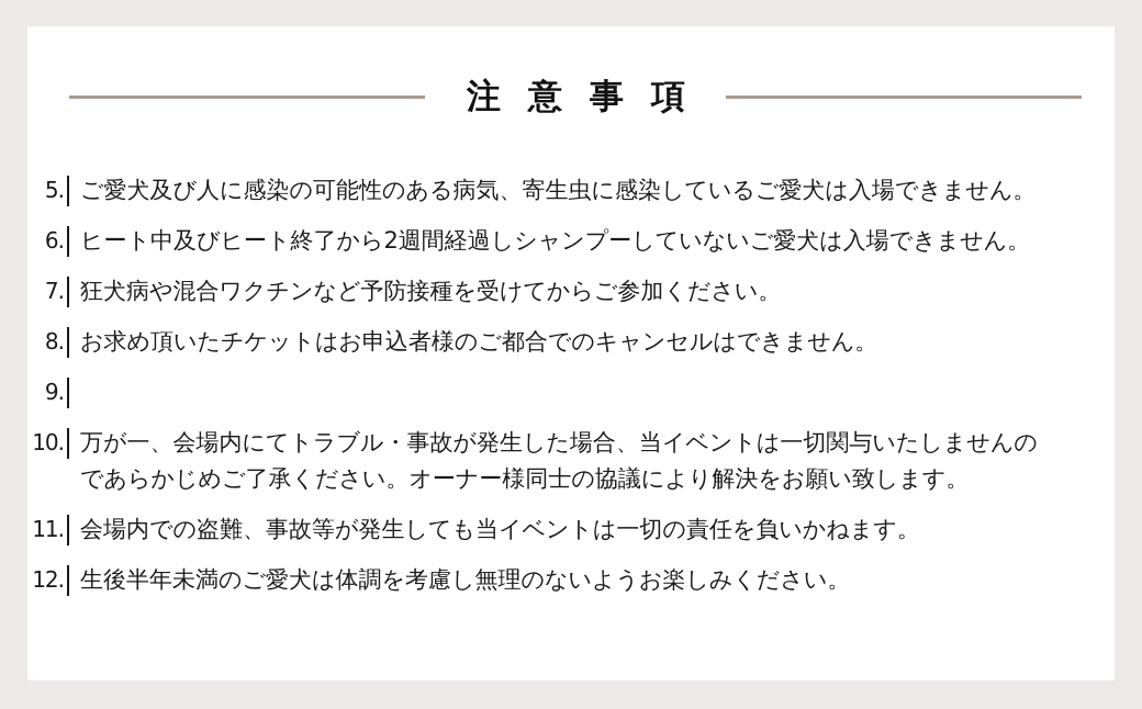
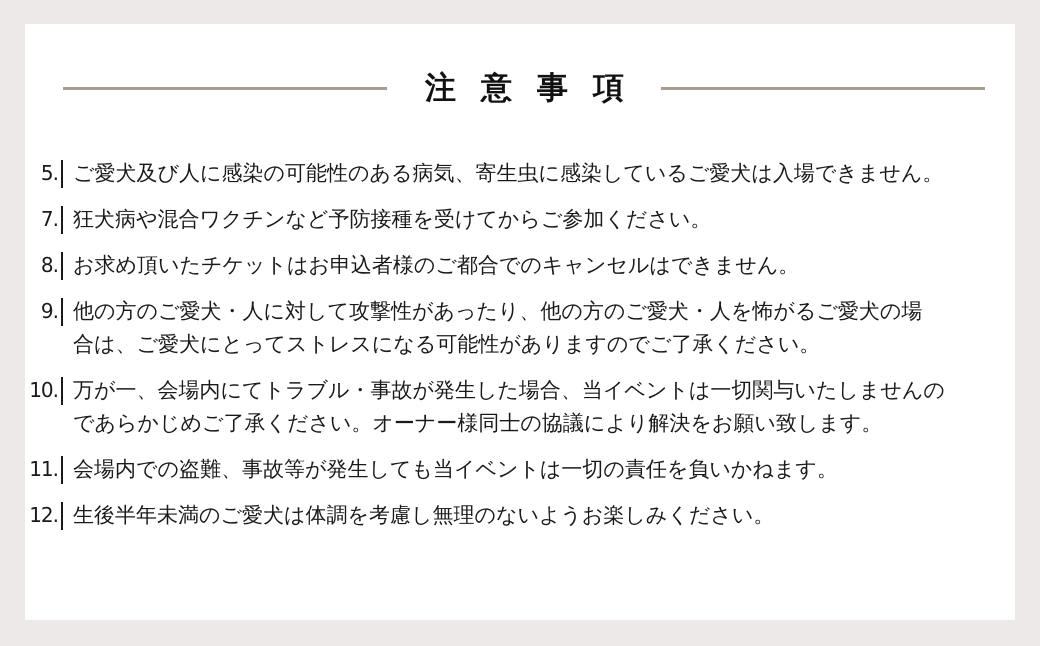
  注意事項
  5.
  ご愛犬及び人に感染の可能性のある病気、寄生虫に感染しているご愛犬は入場できません。
- 6.
- ヒート中及びヒート終了から2週間経過しシャンプーしていないご愛犬は入場できません。
  7.
  狂犬病や混合ワクチンなど予防接種を受けてからご参加ください。
  8.
  お求め頂いたチケットはお申込者様のご都合でのキャンセルはできません。
  9.
+ 他の方のご愛犬・人に対して攻撃性があったり、他の方のご愛犬・人を怖がるご愛犬の場
+ 合は、ご愛犬にとってストレスになる可能性がありますのでご了承ください。
  10.
  万が一、会場内にてトラブル・事故が発生した場合、当イベントは一切関与いたしませんの
  であらかじめご了承ください。オーナー様同士の協議により解決をお願い致します。
  11.
  会場内での盗難、事故等が発生しても当イベントは一切の責任を負いかねます。
  12.
  生後半年未満のご愛犬は体調を考慮し無理のないようお楽しみください。
